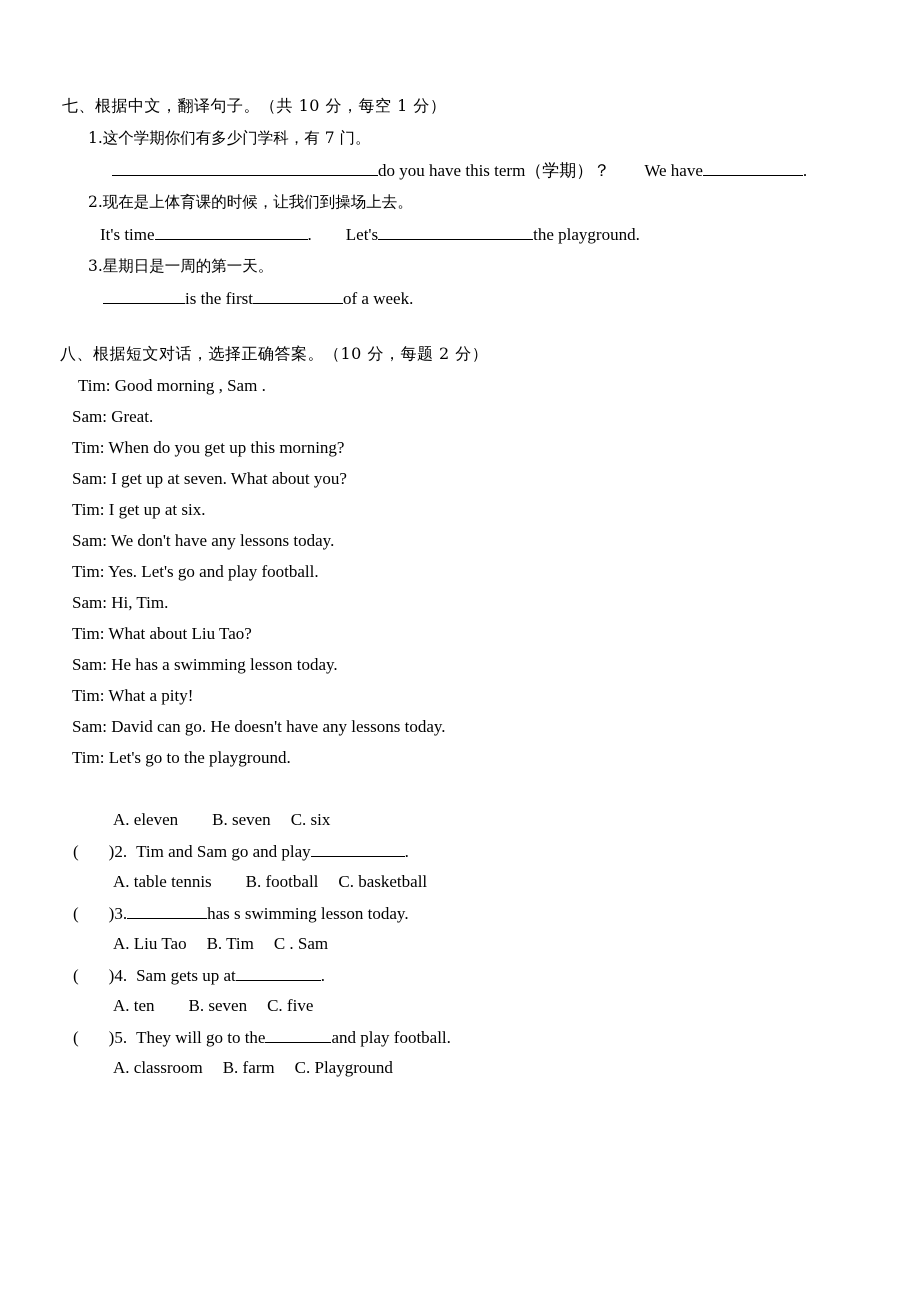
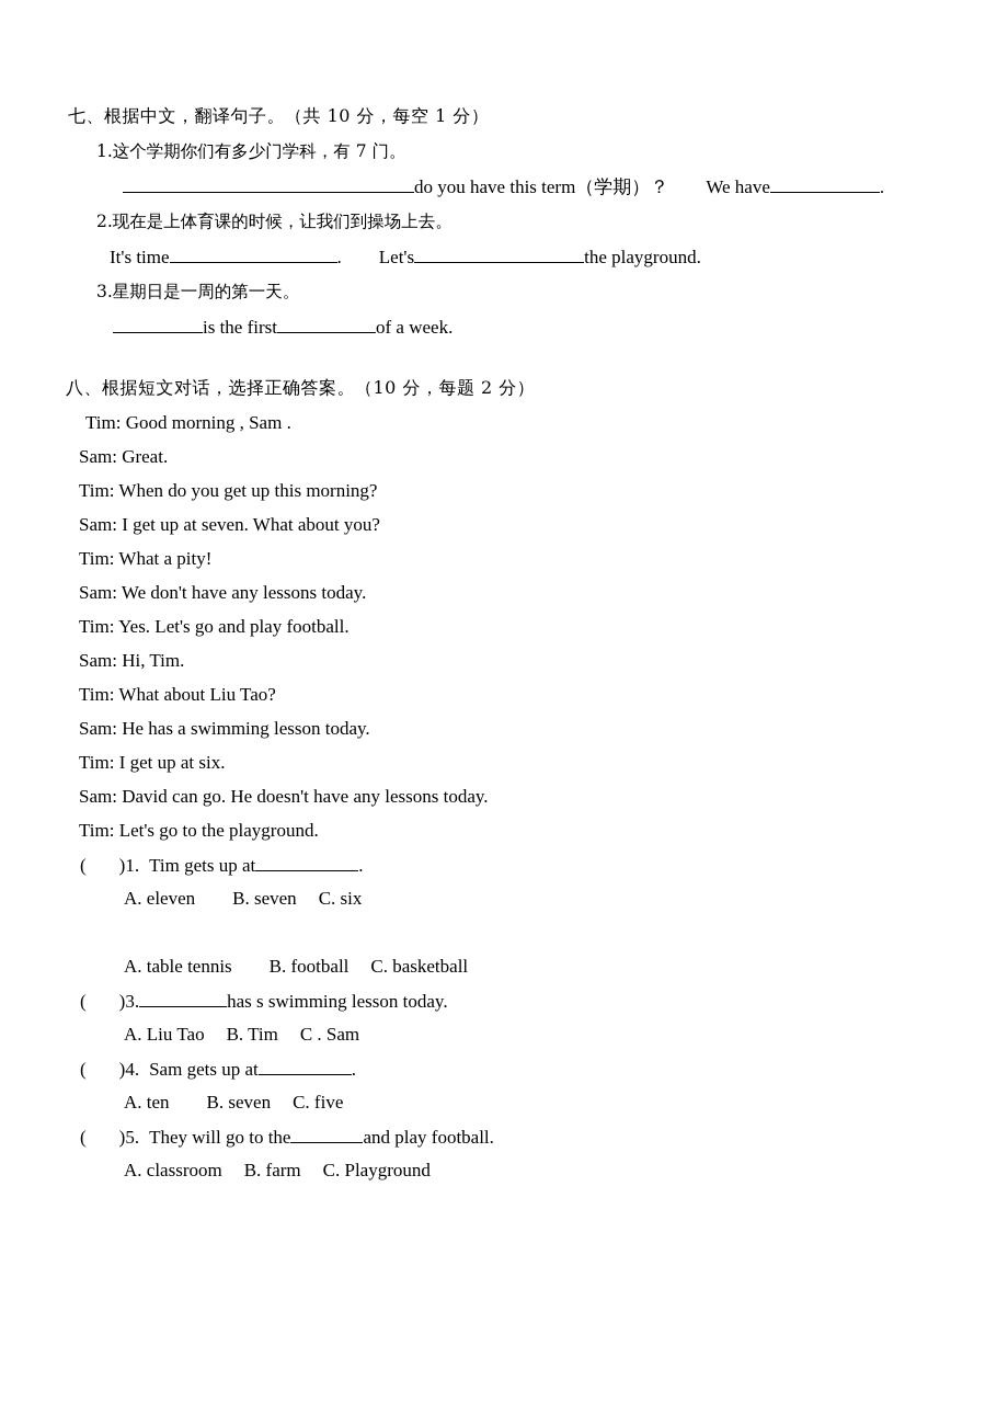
  七、根据中文，翻译句子。（共 10 分，每空 1 分）
  1.这个学期你们有多少门学科，有 7 门。
  do you have this term（学期）？ We have .
  2.现在是上体育课的时候，让我们到操场上去。
  It's time . Let's the playground.
  3.星期日是一周的第一天。
  is the first of a week.
  八、根据短文对话，选择正确答案。（10 分，每题 2 分）
  Tim: Good morning , Sam .
  Sam: Great.
  Tim: When do you get up this morning?
  Sam: I get up at seven. What about you?
- Tim: I get up at six.
+ Tim: What a pity!
  Sam: We don't have any lessons today.
  Tim: Yes. Let's go and play football.
  Sam: Hi, Tim.
  Tim: What about Liu Tao?
  Sam: He has a swimming lesson today.
- Tim: What a pity!
+ Tim: I get up at six.
  Sam: David can go. He doesn't have any lessons today.
  Tim: Let's go to the playground.
+ ( )1. Tim gets up at .
  A. eleven B. seven C. six
- ( )2. Tim and Sam go and play .
  A. table tennis B. football C. basketball
  ( )3. has s swimming lesson today.
  A. Liu Tao B. Tim C . Sam
  ( )4. Sam gets up at .
  A. ten B. seven C. five
  ( )5. They will go to the and play football.
  A. classroom B. farm C. Playground
